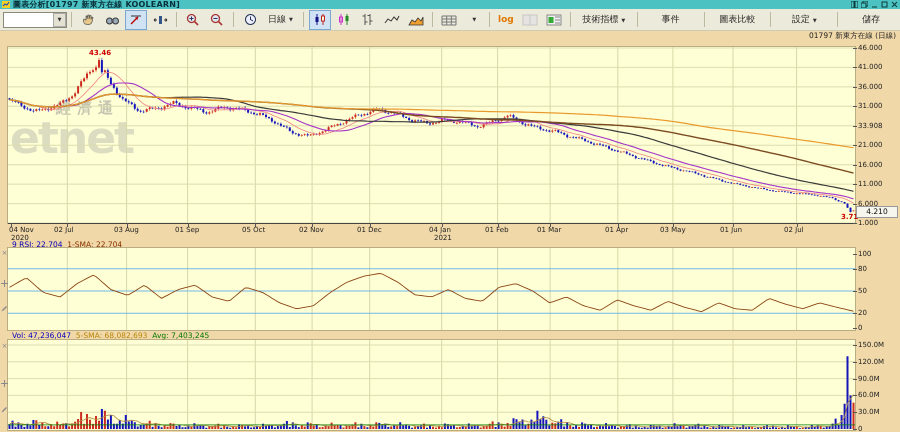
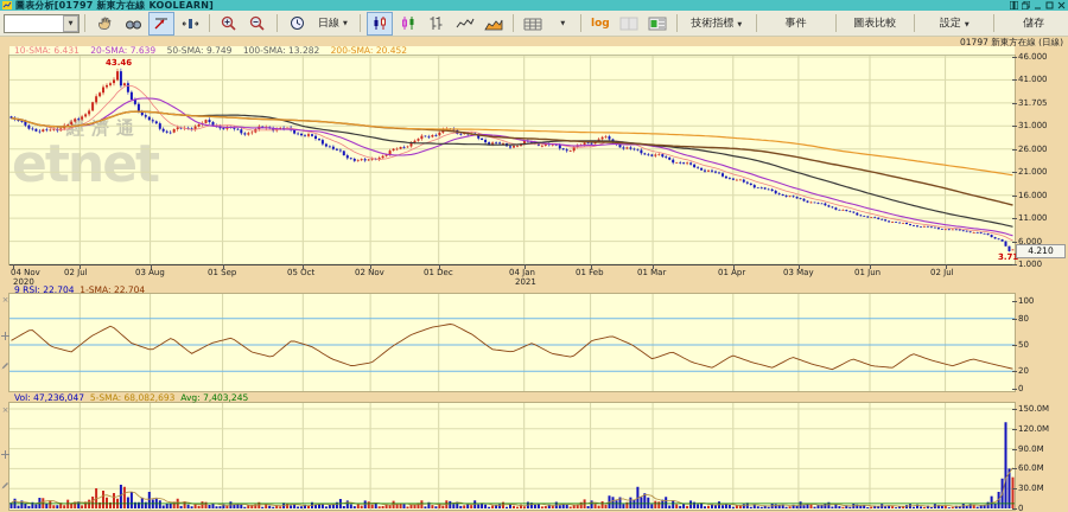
  圖表分析[01797 新東方在線 KOOLEARN]
  日線
  log
  技術指標
  事件
  圖表比較
  儲存
  01797 新東方在線 (日線)
+ 10-SMA: 6.431 20-SMA: 7.639 50-SMA: 9.749 100-SMA: 13.282 200-SMA: 20.452
  經濟通
  etnet
  43.46
  3.7
  4.210
  04 Nov
  2020
  02 Jul
  03 Aug
  01 Sep
  05 Oct
  02 Nov
  01 Dec
  04 Jan
  2021
  01 Feb
  01 Mar
  01 Apr
  03 May
  01 Jun
  02 Jul
  9 RSI: 22.704 1-SMA: 22.704
  ×
  Vol: 47,236,047 5-SMA: 68,082,693 Avg: 7,403,245
  ×
  46.000
  41.000
- 36.000
+ 31.705
  31.000
- 33.908
+ 26.000
  21.000
  16.000
  11.000
  6.000
  1.000
  100
  80
  50
  20
  0
  150.0M
  120.0M
  90.0M
  60.0M
  30.0M
  0
